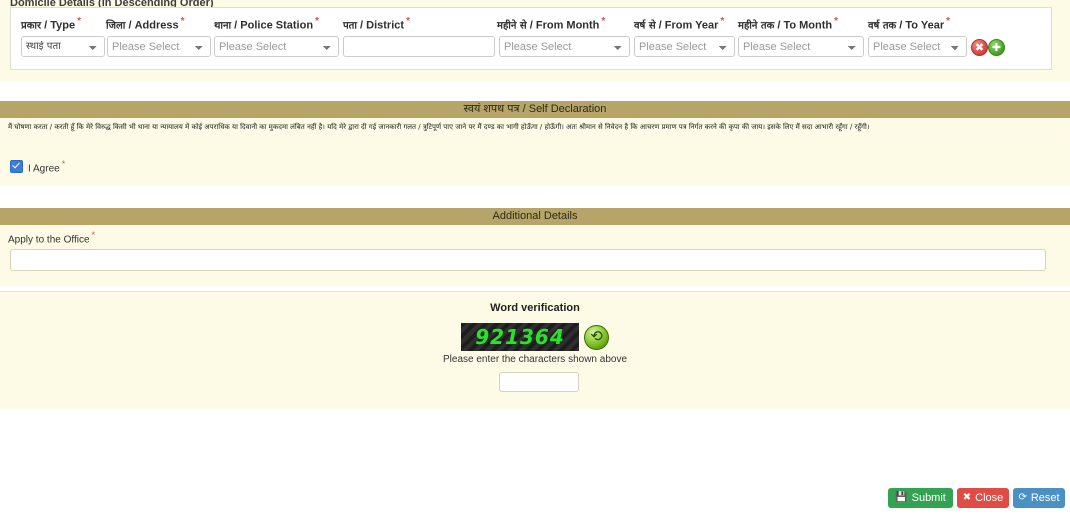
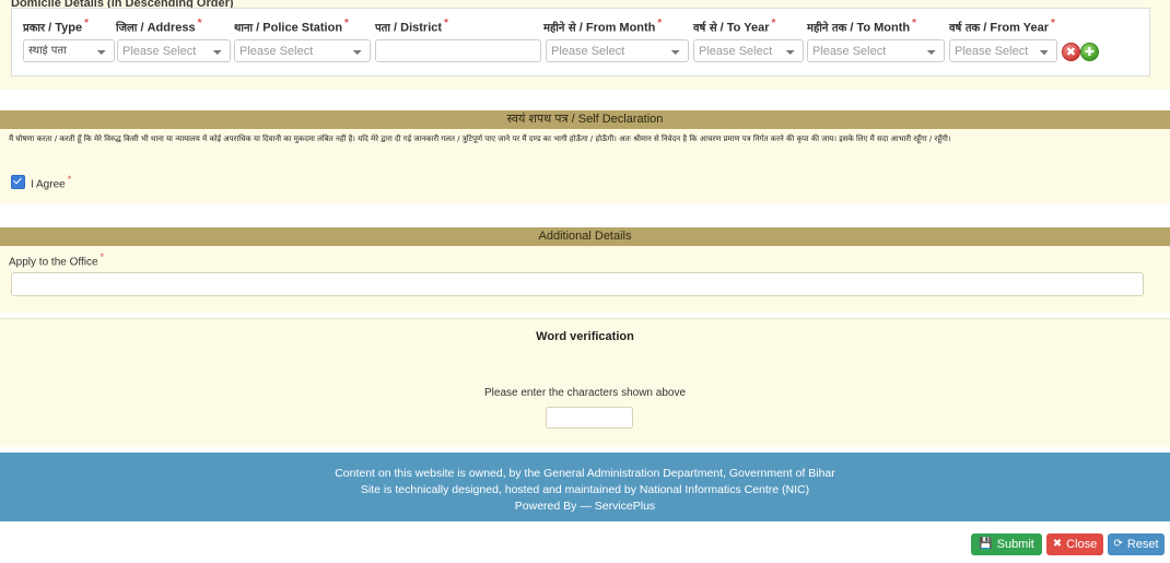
  Domicile Details (in Descending Order)
  प्रकार / Type *
  जिला / Address *
  थाना / Police Station *
  पता / District *
  महीने से / From Month *
- वर्ष से / From Year *
+ वर्ष से / To Year *
  महीने तक / To Month *
- वर्ष तक / To Year *
+ वर्ष तक / From Year *
  स्थाई पता
  Please Select
  Please Select
  Please Select
  Please Select
  Please Select
  Please Select
  ✖
  ✚
  स्वयं शपथ पत्र / Self Declaration
  मैं घोषणा करता / करती हूँ कि मेरे विरुद्ध किसी भी थाना या न्यायालय में कोई अपराधिक या दिवानी का मुकदमा लंबित नहीं है। यदि मेरे द्वारा दी गई जानकारी गलत / त्रुटिपूर्ण पाए जाने पर मैं दण्ड का भागी होऊँगा / होऊँगी। अतः श्रीमान से निवेदन है कि आचरण प्रमाण पत्र निर्गत करने की कृपा की जाय। इसके लिए मैं सदा आभारी रहूँगा / रहूँगी।
  I Agree *
  Additional Details
  Apply to the Office *
  Word verification
- 921364
- ⟲
  Please enter the characters shown above
+ Content on this website is owned, by the General Administration Department, Government of Bihar
+ Site is technically designed, hosted and maintained by National Informatics Centre (NIC)
+ Powered By — ServicePlus
  💾
  Submit
  ✖
  Close
  ⟳
  Reset
